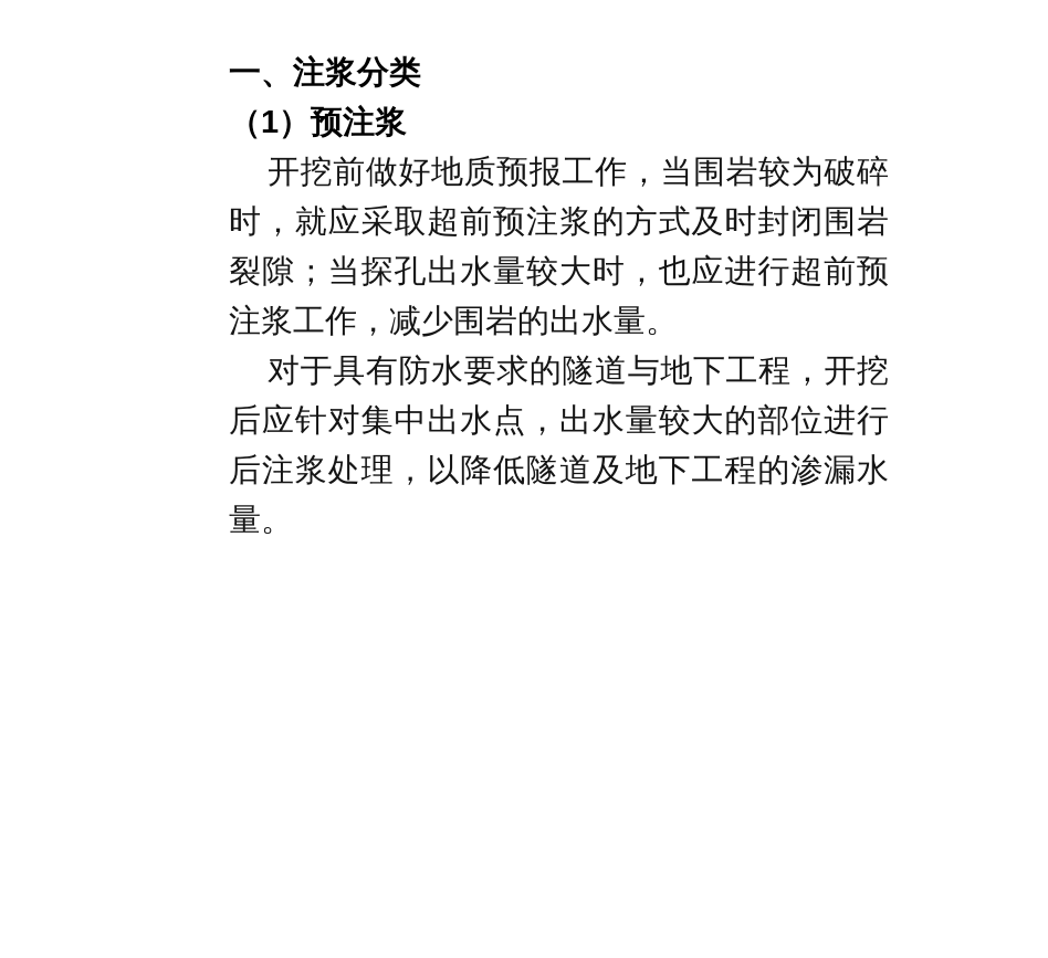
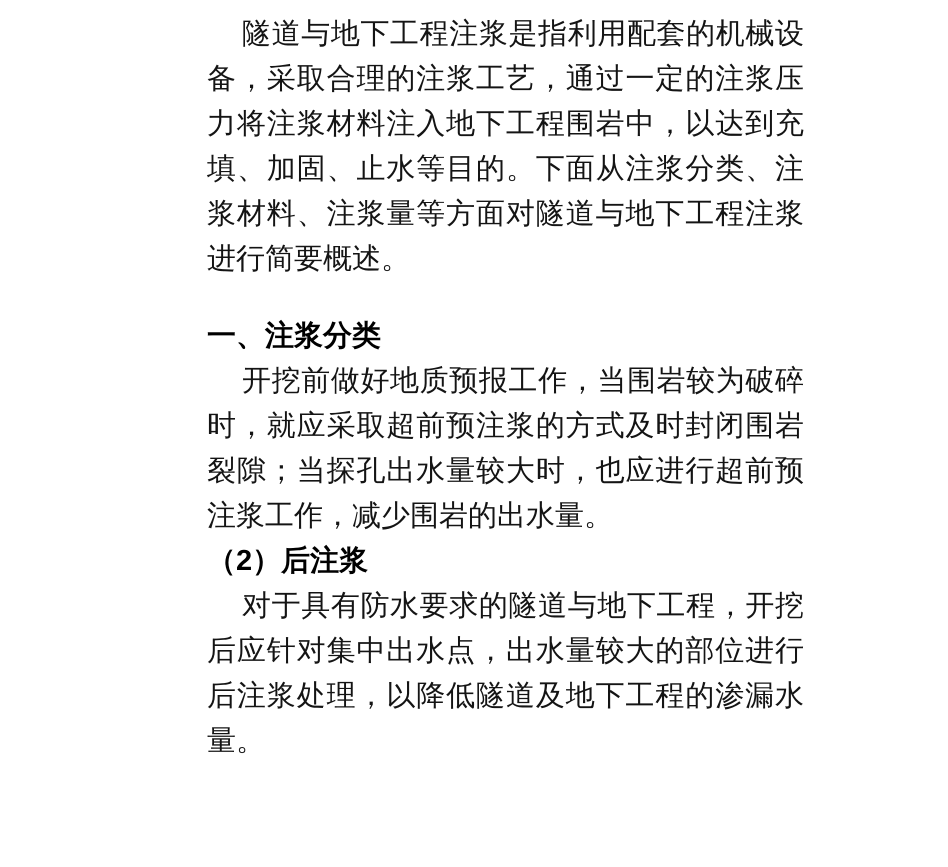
+ 隧道与地下工程注浆是指利用配套的机械设备，采取合理的注浆工艺，通过一定的注浆压力将注浆材料注入地下工程围岩中，以达到充填、加固、止水等目的。下面从注浆分类、注浆材料、注浆量等方面对隧道与地下工程注浆进行简要概述。
  一、注浆分类
- （1）预注浆
  开挖前做好地质预报工作，当围岩较为破碎时，就应采取超前预注浆的方式及时封闭围岩裂隙；当探孔出水量较大时，也应进行超前预注浆工作，减少围岩的出水量。
+ （2）后注浆
  对于具有防水要求的隧道与地下工程，开挖后应针对集中出水点，出水量较大的部位进行后注浆处理，以降低隧道及地下工程的渗漏水量。
